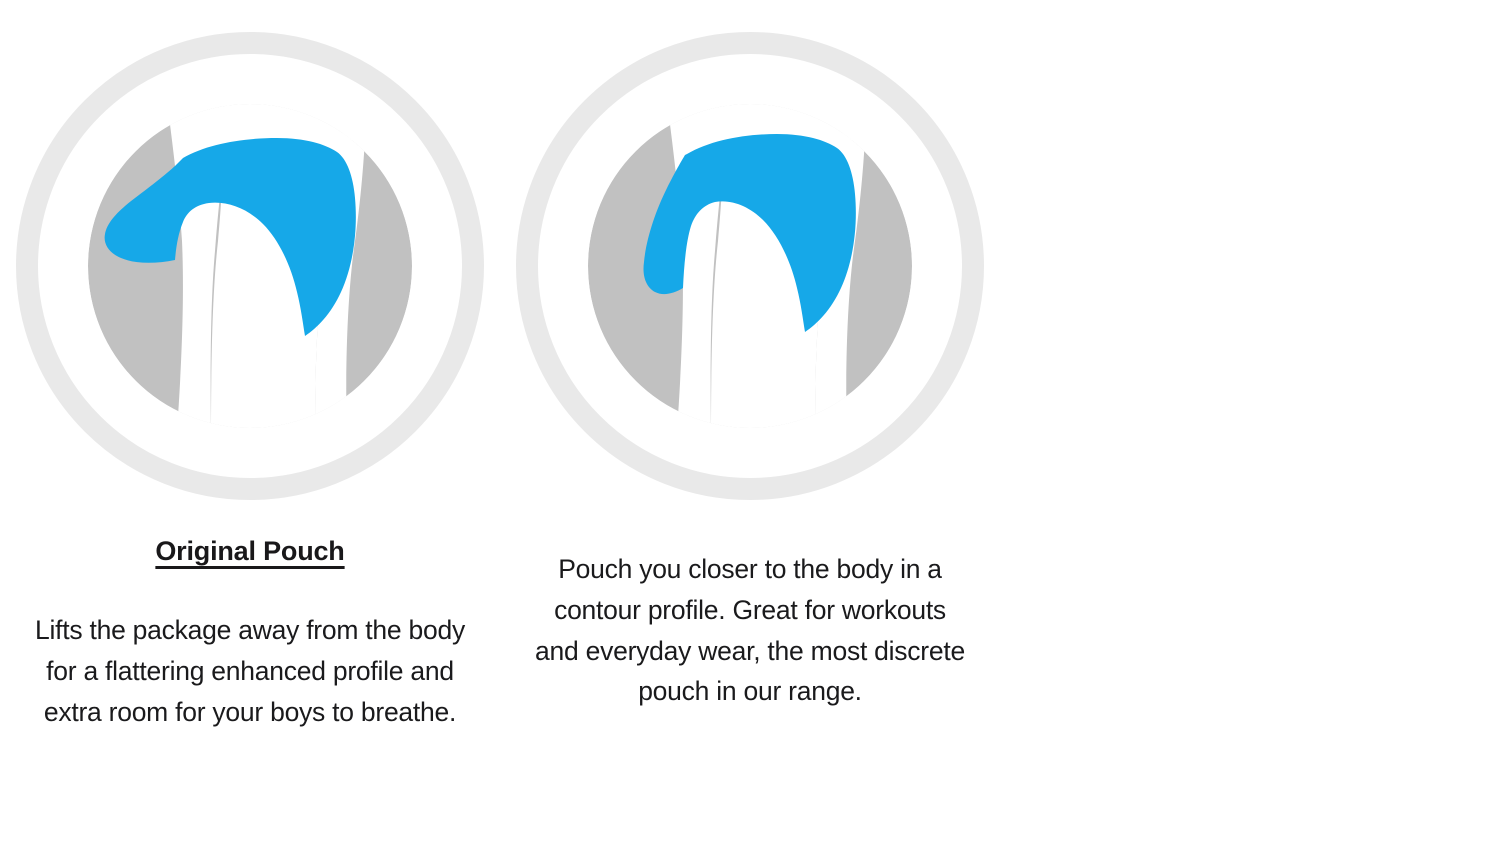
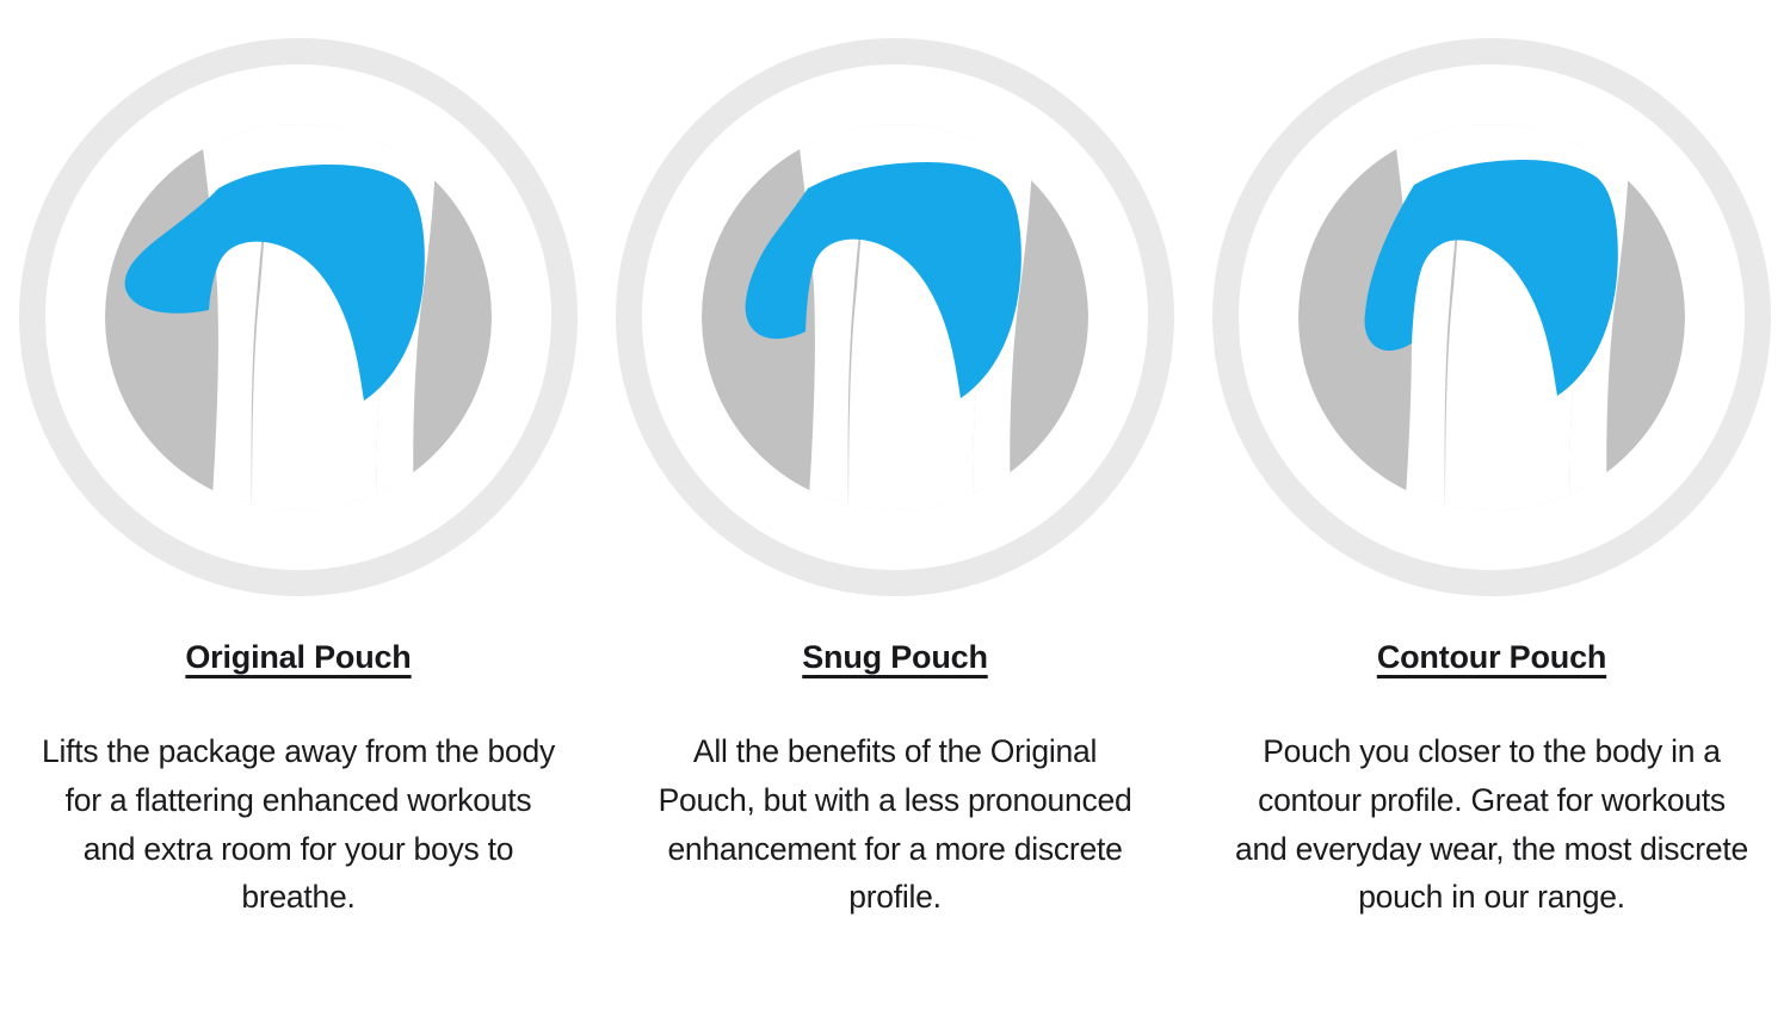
  Original Pouch
- Lifts the package away from the body for a flattering enhanced profile and extra room for your boys to breathe.
+ Lifts the package away from the body for a flattering enhanced workouts and extra room for your boys to breathe.
+ Snug Pouch
+ All the benefits of the Original Pouch, but with a less pronounced enhancement for a more discrete profile.
+ Contour Pouch
  Pouch you closer to the body in a contour profile. Great for workouts and everyday wear, the most discrete pouch in our range.
